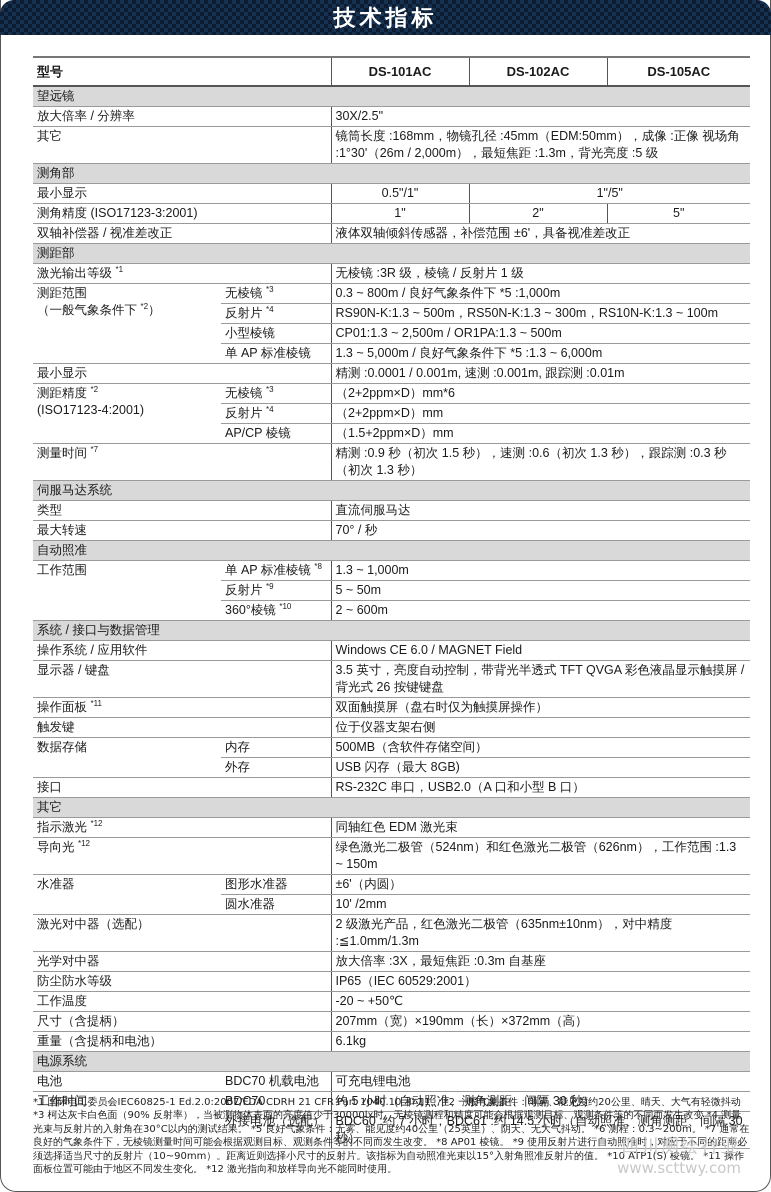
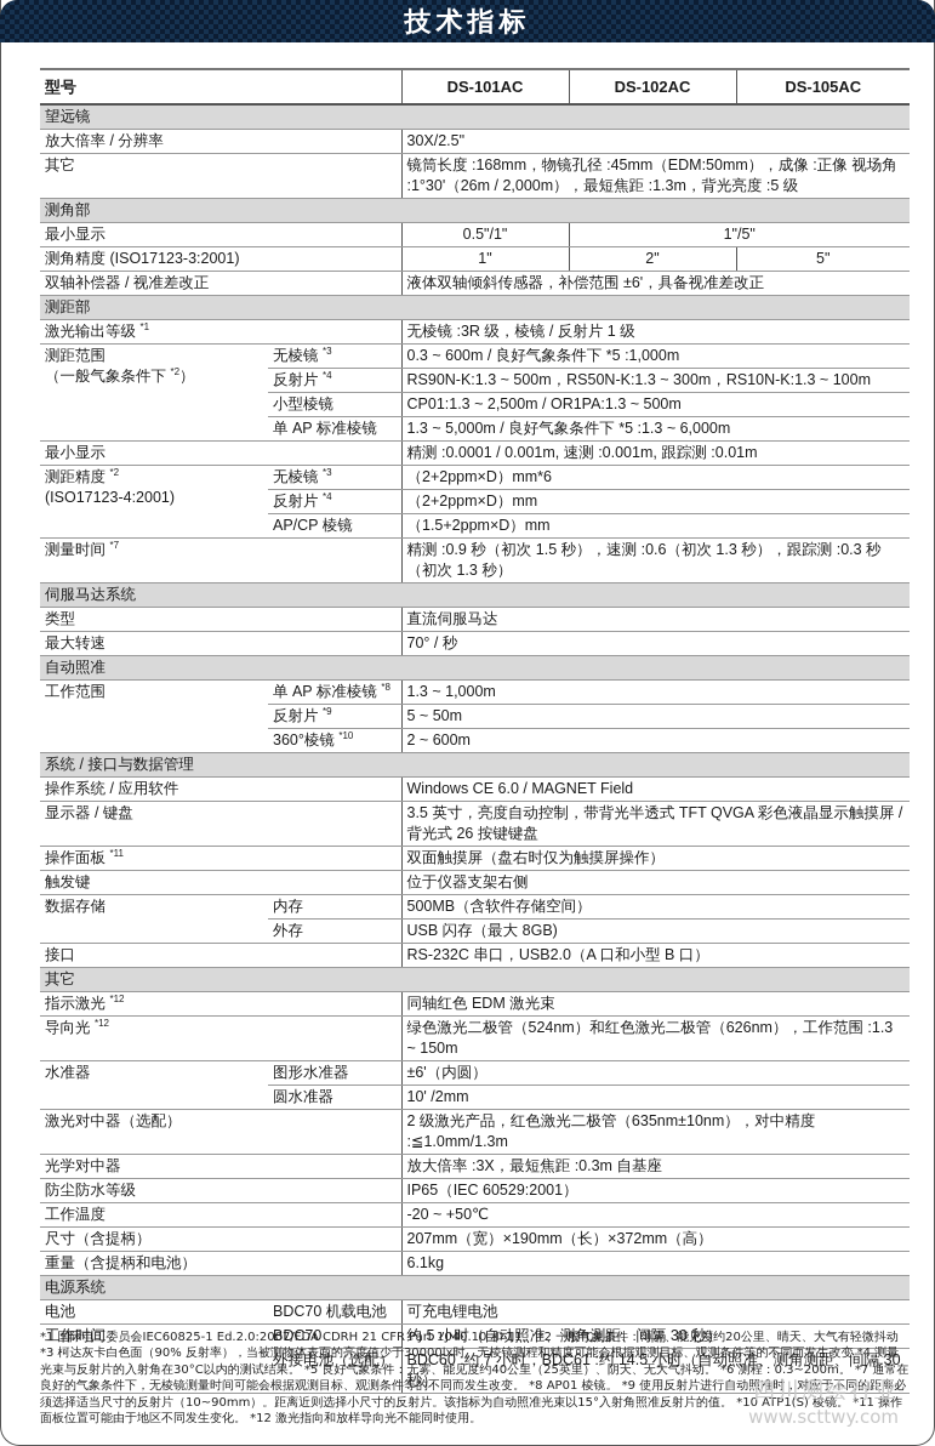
  技术指标
  型号	DS-101AC	DS-102AC	DS-105AC
  望远镜
  放大倍率 / 分辨率	30X/2.5"
  其它	镜筒长度 :168mm，物镜孔径 :45mm（EDM:50mm），成像 :正像 视场角 :1°30'（26m / 2,000m），最短焦距 :1.3m，背光亮度 :5 级
  测角部
  最小显示	0.5"/1"	1"/5"
  测角精度 (ISO17123-3:2001)	1"	2"	5"
  双轴补偿器 / 视准差改正	液体双轴倾斜传感器，补偿范围 ±6'，具备视准差改正
  测距部
  激光输出等级 *1	无棱镜 :3R 级，棱镜 / 反射片 1 级
- 测距范围 （一般气象条件下 *2）	无棱镜 *3	0.3 ~ 800m / 良好气象条件下 *5 :1,000m
+ 测距范围 （一般气象条件下 *2）	无棱镜 *3	0.3 ~ 600m / 良好气象条件下 *5 :1,000m
  反射片 *4	RS90N-K:1.3 ~ 500m，RS50N-K:1.3 ~ 300m，RS10N-K:1.3 ~ 100m
  小型棱镜	CP01:1.3 ~ 2,500m / OR1PA:1.3 ~ 500m
  单 AP 标准棱镜	1.3 ~ 5,000m / 良好气象条件下 *5 :1.3 ~ 6,000m
  最小显示	精测 :0.0001 / 0.001m, 速测 :0.001m, 跟踪测 :0.01m
  测距精度 *2 (ISO17123-4:2001)	无棱镜 *3	（2+2ppm×D）mm*6
  反射片 *4	（2+2ppm×D）mm
  AP/CP 棱镜	（1.5+2ppm×D）mm
  测量时间 *7	精测 :0.9 秒（初次 1.5 秒），速测 :0.6（初次 1.3 秒），跟踪测 :0.3 秒（初次 1.3 秒）
  伺服马达系统
  类型	直流伺服马达
  最大转速	70° / 秒
  自动照准
  工作范围	单 AP 标准棱镜 *8	1.3 ~ 1,000m
  反射片 *9	5 ~ 50m
  360°棱镜 *10	2 ~ 600m
  系统 / 接口与数据管理
  操作系统 / 应用软件	Windows CE 6.0 / MAGNET Field
  显示器 / 键盘	3.5 英寸，亮度自动控制，带背光半透式 TFT QVGA 彩色液晶显示触摸屏 / 背光式 26 按键键盘
  操作面板 *11	双面触摸屏（盘右时仅为触摸屏操作）
  触发键	位于仪器支架右侧
  数据存储	内存	500MB（含软件存储空间）
  外存	USB 闪存（最大 8GB)
  接口	RS-232C 串口，USB2.0（A 口和小型 B 口）
  其它
  指示激光 *12	同轴红色 EDM 激光束
  导向光 *12	绿色激光二极管（524nm）和红色激光二极管（626nm），工作范围 :1.3 ~ 150m
  水准器	图形水准器	±6'（内圆）
  圆水准器	10' /2mm
  激光对中器（选配）	2 级激光产品，红色激光二极管（635nm±10nm），对中精度 :≦1.0mm/1.3m
  光学对中器	放大倍率 :3X，最短焦距 :0.3m 自基座
  防尘防水等级	IP65（IEC 60529:2001）
  工作温度	-20 ~ +50℃
  尺寸（含提柄）	207mm（宽）×190mm（长）×372mm（高）
  重量（含提柄和电池）	6.1kg
  电源系统
  电池	BDC70 机载电池	可充电锂电池
  工作时间	BDC70	约 5 小时（自动照准、测角测距、间隔 30 秒）
  外接电池（选配）	BDC60 :约 7 小时，BDC61 :约 14.5 小时（自动照准、测角测距、间隔 30 秒）
  *1 国际电工委员会IEC60825-1 Ed.2.0:2007/FDA CDRH 21 CFR Part 1040.10 和 11。 *2 一般气象条件：薄雾、能见度约20公里、晴天、大气有轻微抖动 *3 柯达灰卡白色面（90% 反射率），当被测物体表面的亮度值少于30000lx时。无棱镜测程和精度可能会根据观测目标、观测条件等的不同而发生改变 *4 测量光束与反射片的入射角在30°C以内的测试结果。 *5 良好气象条件：无雾、能见度约40公里（25英里）、阴天、无大气抖动。 *6 测程：0.3~200m。 *7 通常在良好的气象条件下，无棱镜测量时间可能会根据观测目标、观测条件等的不同而发生改变。 *8 AP01 棱镜。 *9 使用反射片进行自动照准时，对应于不同的距离必须选择适当尺寸的反射片（10~90mm）。距离近则选择小尺寸的反射片。该指标为自动照准光束以15°入射角照准反射片的值。 *10 ATP1(S) 棱镜。 *11 操作面板位置可能由于地区不同发生变化。 *12 激光指向和放样导向光不能同时使用。
  四川测绘行业
  www.scttwy.com
